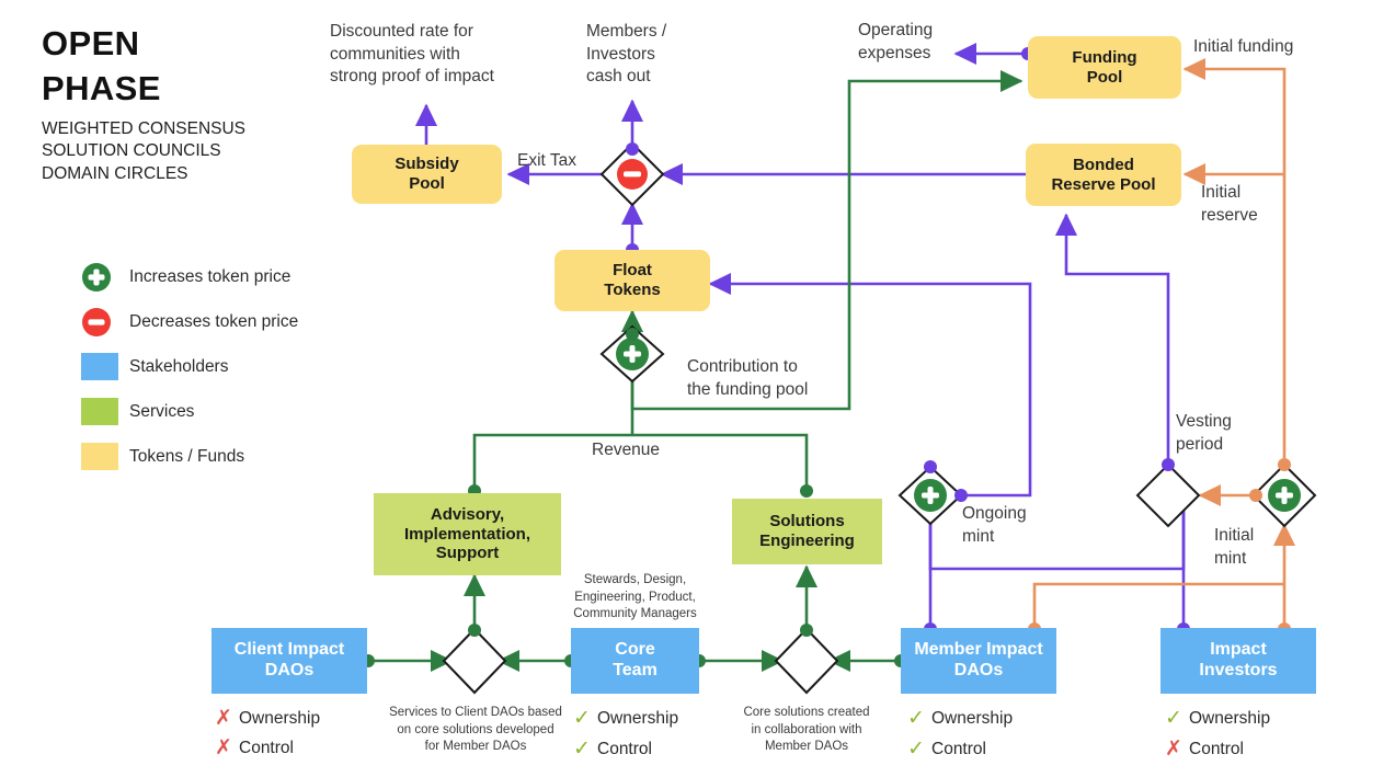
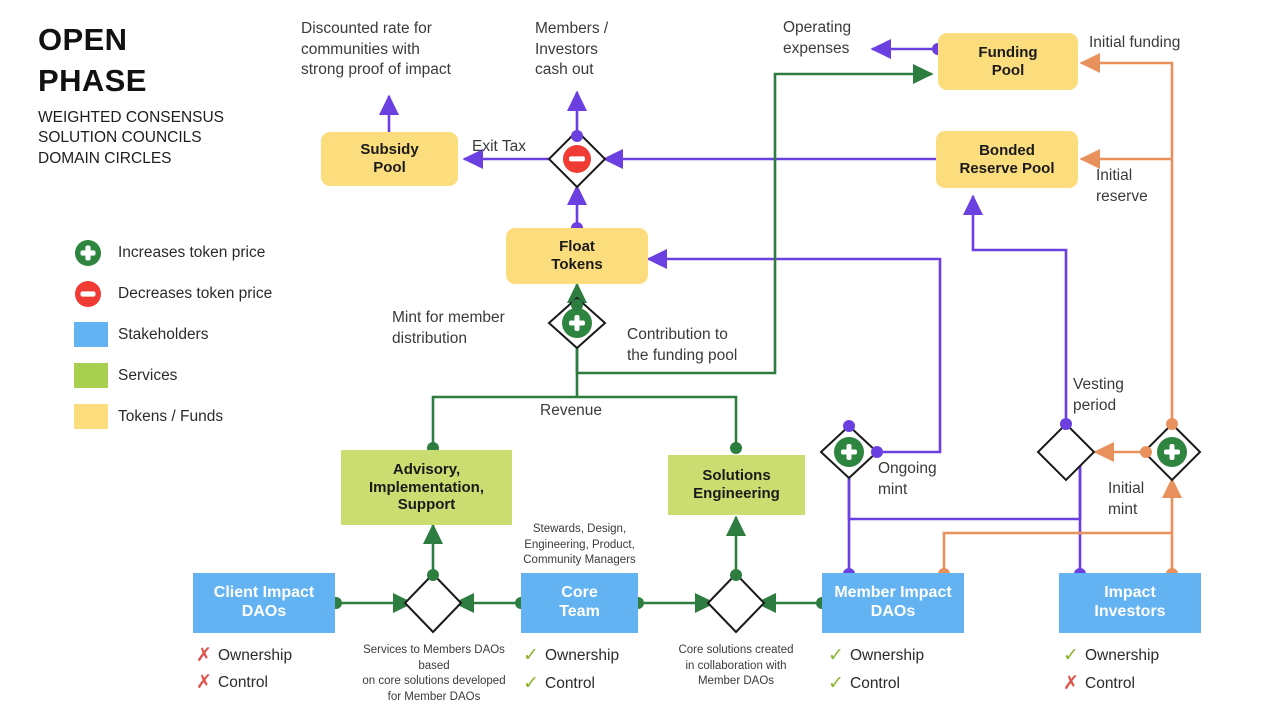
  OPEN
  PHASE
  WEIGHTED CONSENSUS
  SOLUTION COUNCILS
  DOMAIN CIRCLES
  Increases token price
  Decreases token price
  Stakeholders
  Services
  Tokens / Funds
  Subsidy
  Pool
  Float
  Tokens
  Funding
  Pool
  Bonded
  Reserve Pool
  Advisory,
  Implementation,
  Support
  Solutions
  Engineering
  Client Impact
  DAOs
  Core
  Team
  Member Impact
  DAOs
  Impact
  Investors
  Discounted rate for
  communities with
  strong proof of impact
  Members /
  Investors
  cash out
  Operating
  expenses
  Initial funding
  Initial
  reserve
  Exit Tax
+ Mint for member
+ distribution
  Contribution to
  the funding pool
  Revenue
  Ongoing
  mint
  Vesting
  period
  Initial
  mint
  Stewards, Design,
  Engineering, Product,
  Community Managers
- Services to Client DAOs based
+ Services to Members DAOs based
  on core solutions developed
  for Member DAOs
  Core solutions created
  in collaboration with
  Member DAOs
  ✗
  Ownership
  ✗
  Control
  ✓
  Ownership
  ✓
  Control
  ✓
  Ownership
  ✓
  Control
  ✓
  Ownership
  ✗
  Control
